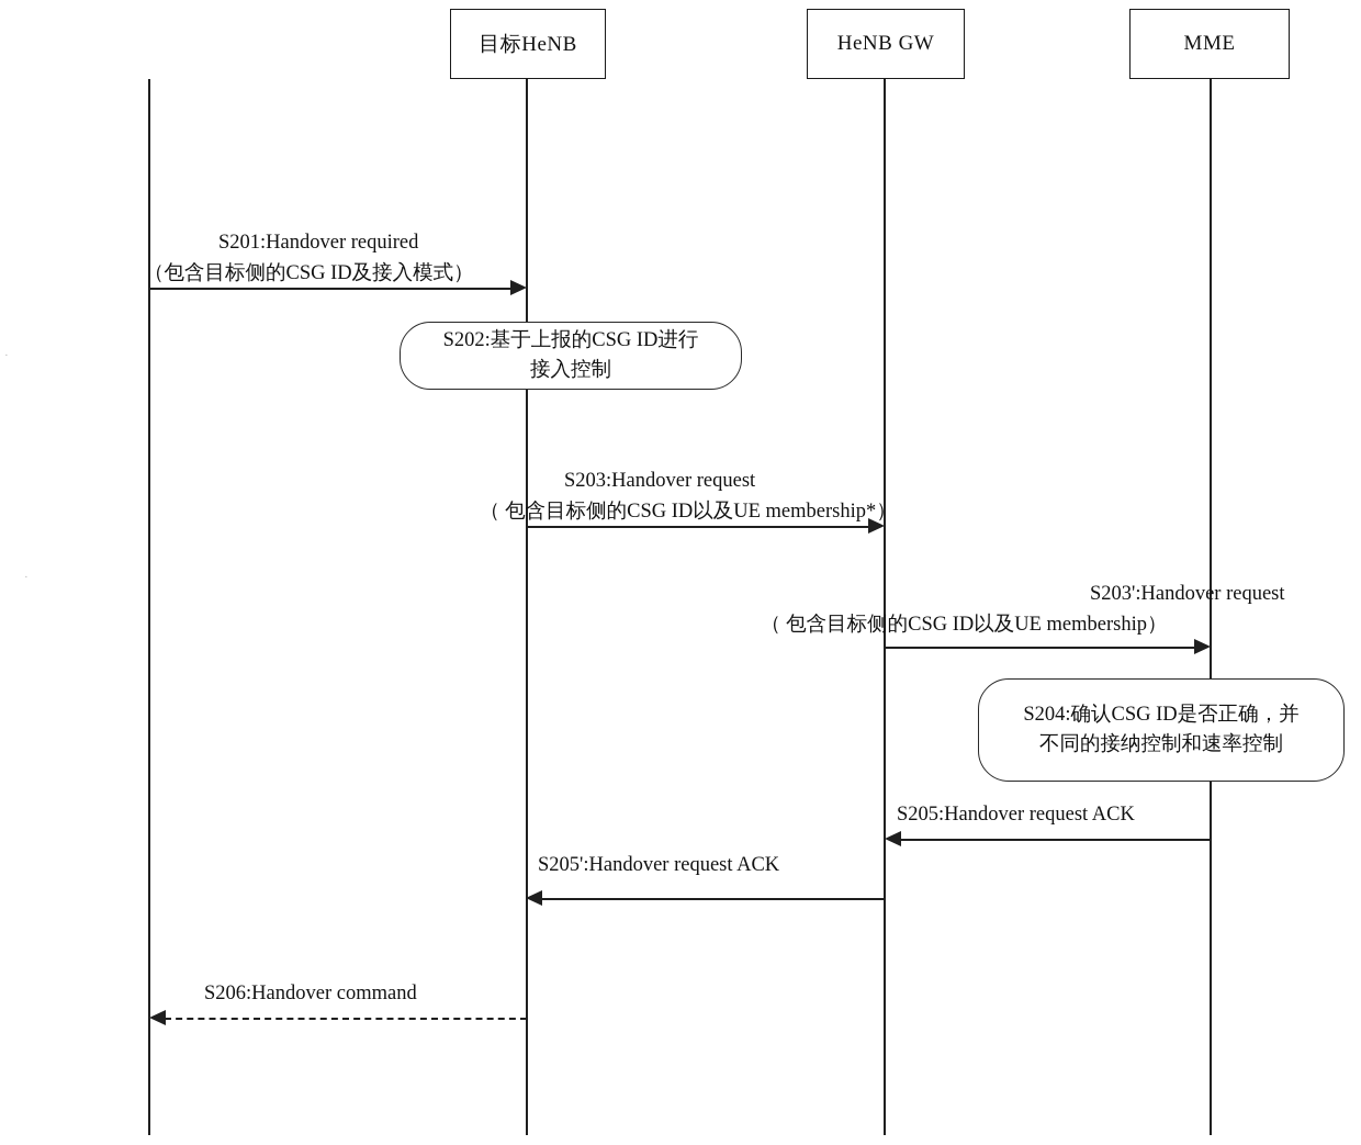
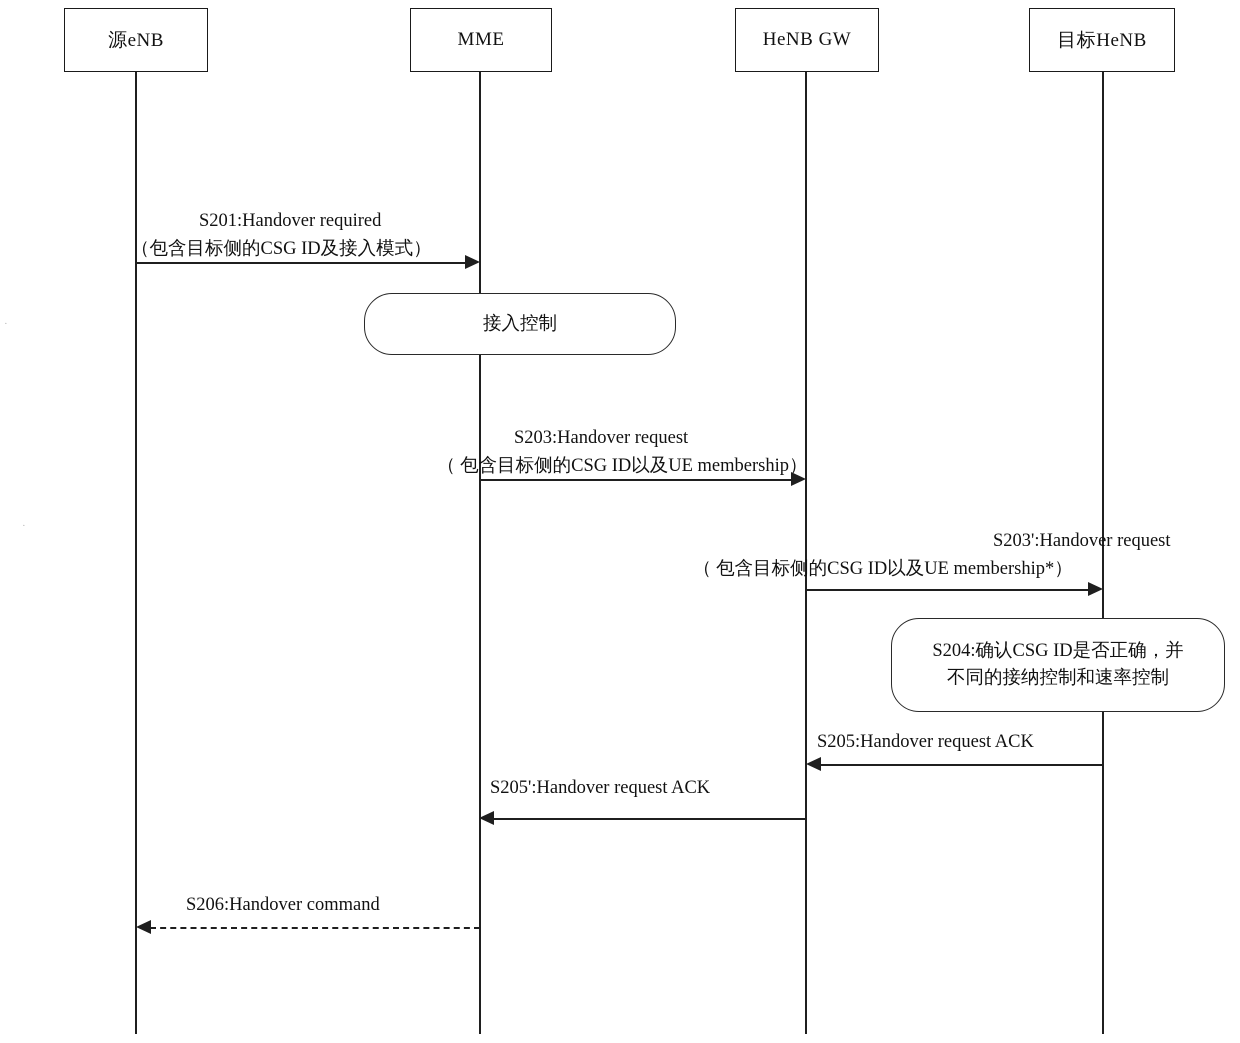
  ·
  ·
+ 源eNB
- 目标HeNB
+ MME
  HeNB GW
- MME
+ 目标HeNB
  S201:Handover required
  （包含目标侧的CSG ID及接入模式）
- S202:基于上报的CSG ID进行
  接入控制
  S203:Handover request
- （ 包含目标侧的CSG ID以及UE membership*）
+ （ 包含目标侧的CSG ID以及UE membership）
  S203':Handover request
- （ 包含目标侧的CSG ID以及UE membership）
+ （ 包含目标侧的CSG ID以及UE membership*）
  S204:确认CSG ID是否正确，并
  不同的接纳控制和速率控制
  S205:Handover request ACK
  S205':Handover request ACK
  S206:Handover command
